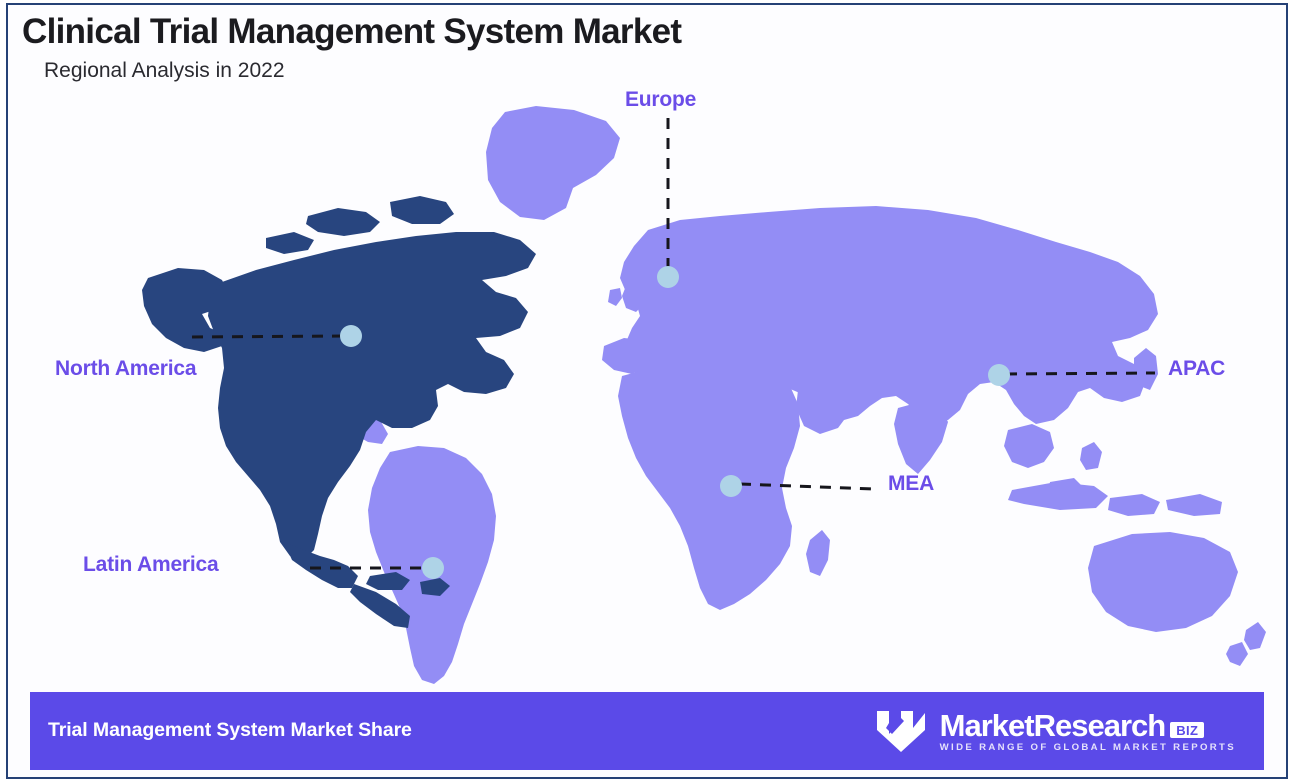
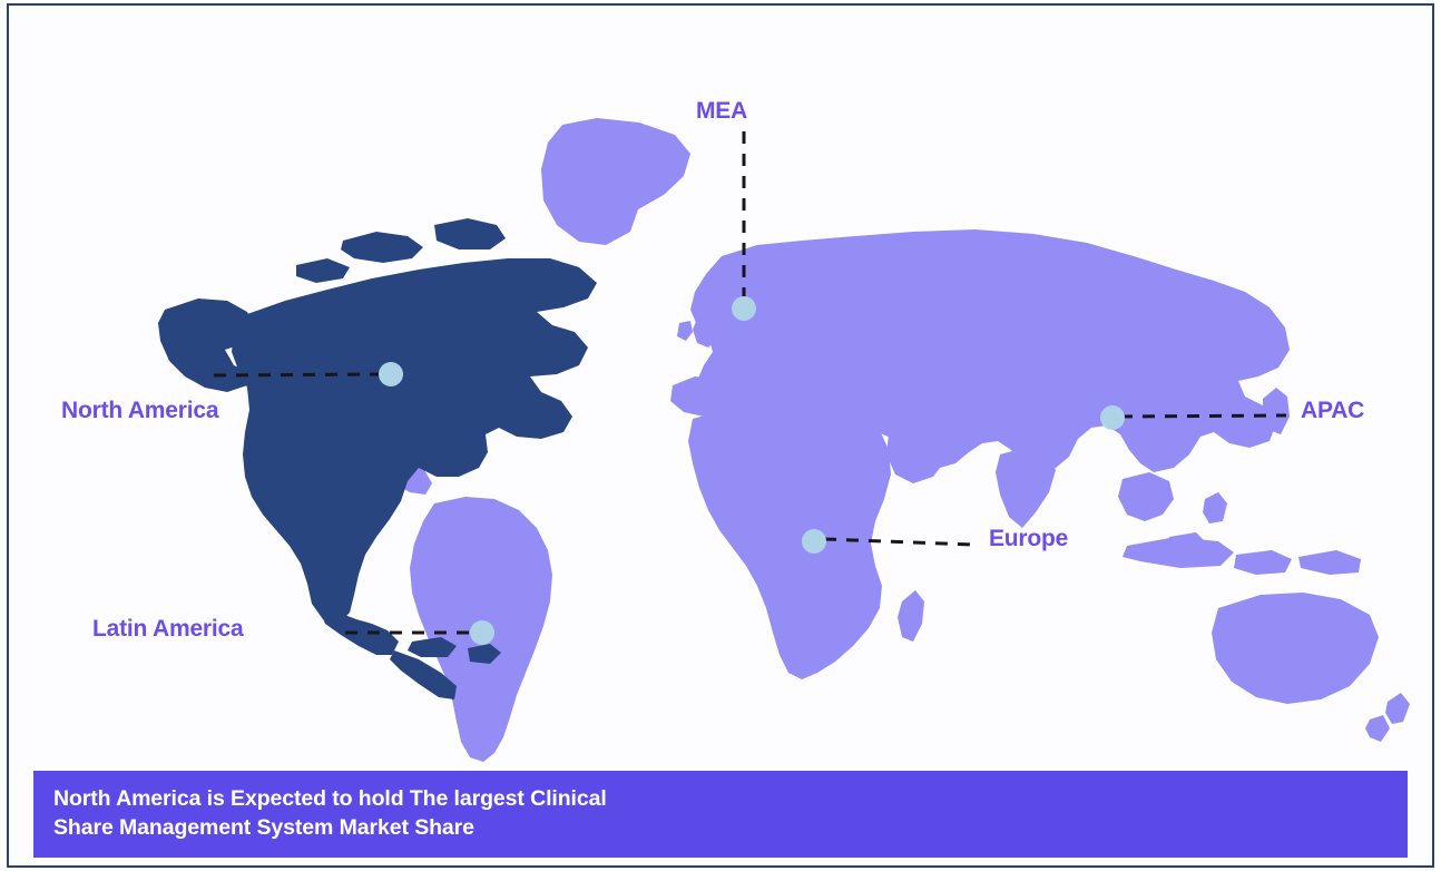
- Clinical Trial Management System Market
- Regional Analysis in 2022
  North America
- Europe
+ MEA
  APAC
- MEA
+ Europe
  Latin America
+ North America is Expected to hold The largest Clinical
- Trial Management System Market Share
+ Share Management System Market Share
- MarketResearch
- BIZ
- WIDE RANGE OF GLOBAL MARKET REPORTS
